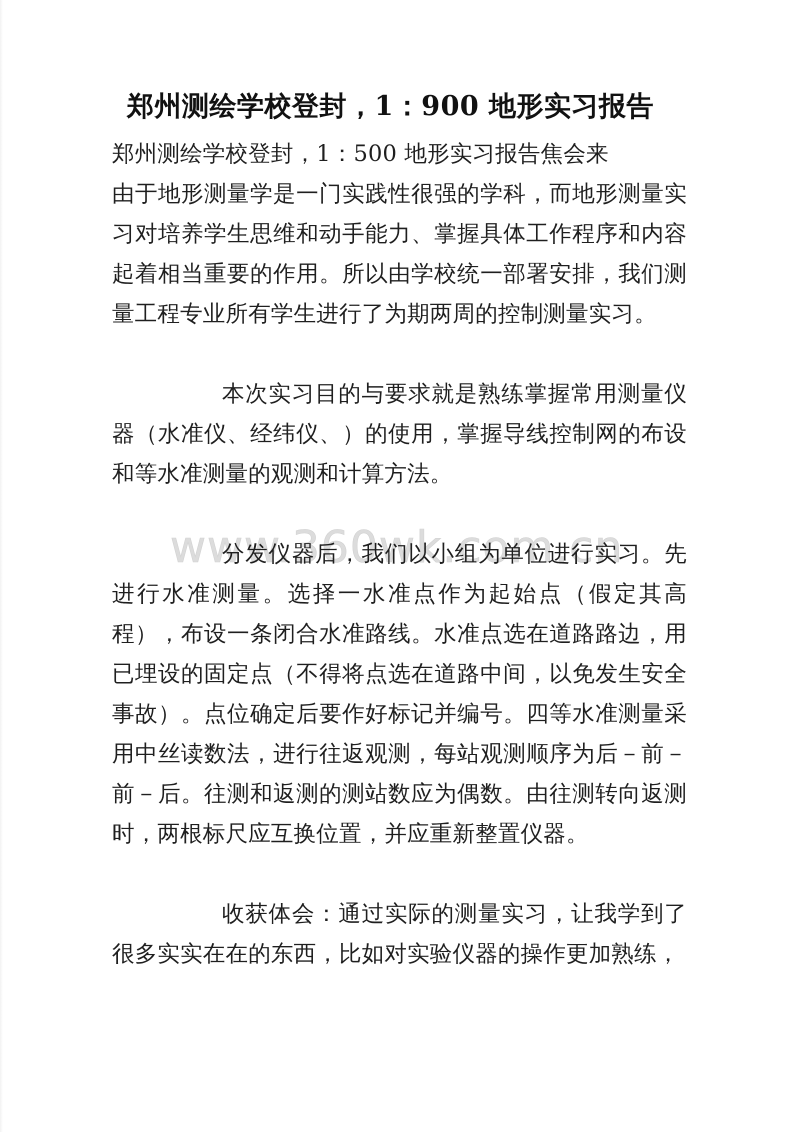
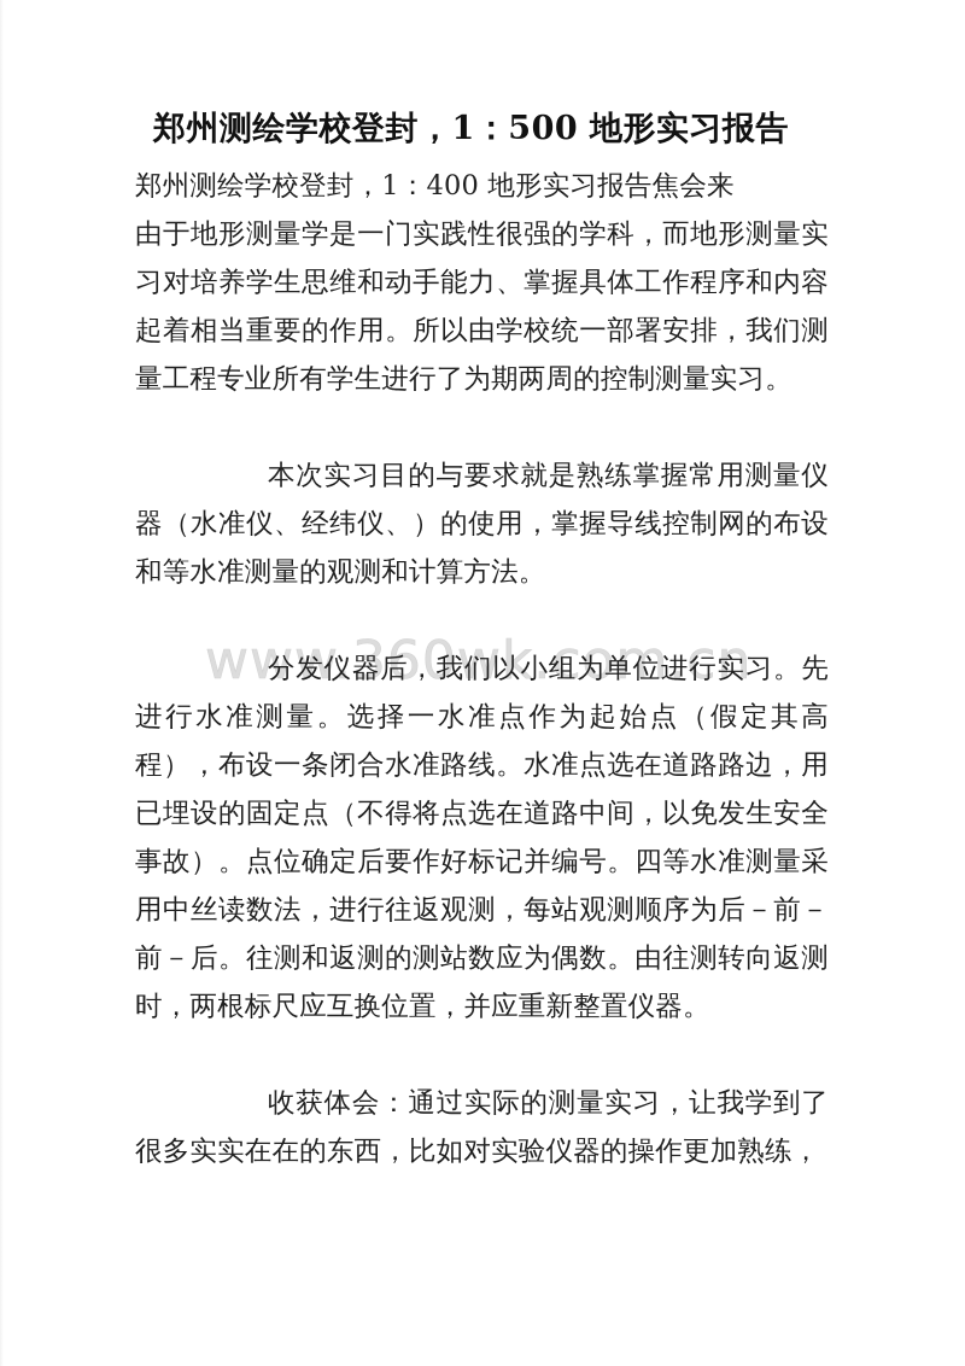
  www.360wk.com.cn
- 郑州测绘学校登封，1：900 地形实习报告
+ 郑州测绘学校登封，1：500 地形实习报告
- 郑州测绘学校登封，1：500 地形实习报告焦会来
+ 郑州测绘学校登封，1：400 地形实习报告焦会来
  由于地形测量学是一门实践性很强的学科，而地形测量实习对培养学生思维和动手能力、掌握具体工作程序和内容起着相当重要的作用。所以由学校统一部署安排，我们测量工程专业所有学生进行了为期两周的控制测量实习。
  本次实习目的与要求就是熟练掌握常用测量仪器（水准仪、经纬仪、）的使用，掌握导线控制网的布设和等水准测量的观测和计算方法。
  分发仪器后，我们以小组为单位进行实习。先进行水准测量。选择一水准点作为起始点（假定其高程），布设一条闭合水准路线。水准点选在道路路边，用已埋设的固定点（不得将点选在道路中间，以免发生安全事故）。点位确定后要作好标记并编号。四等水准测量采用中丝读数法，进行往返观测，每站观测顺序为后－前－前－后。往测和返测的测站数应为偶数。由往测转向返测时，两根标尺应互换位置，并应重新整置仪器。
  收获体会：通过实际的测量实习，让我学到了很多实实在在的东西，比如对实验仪器的操作更加熟练，
